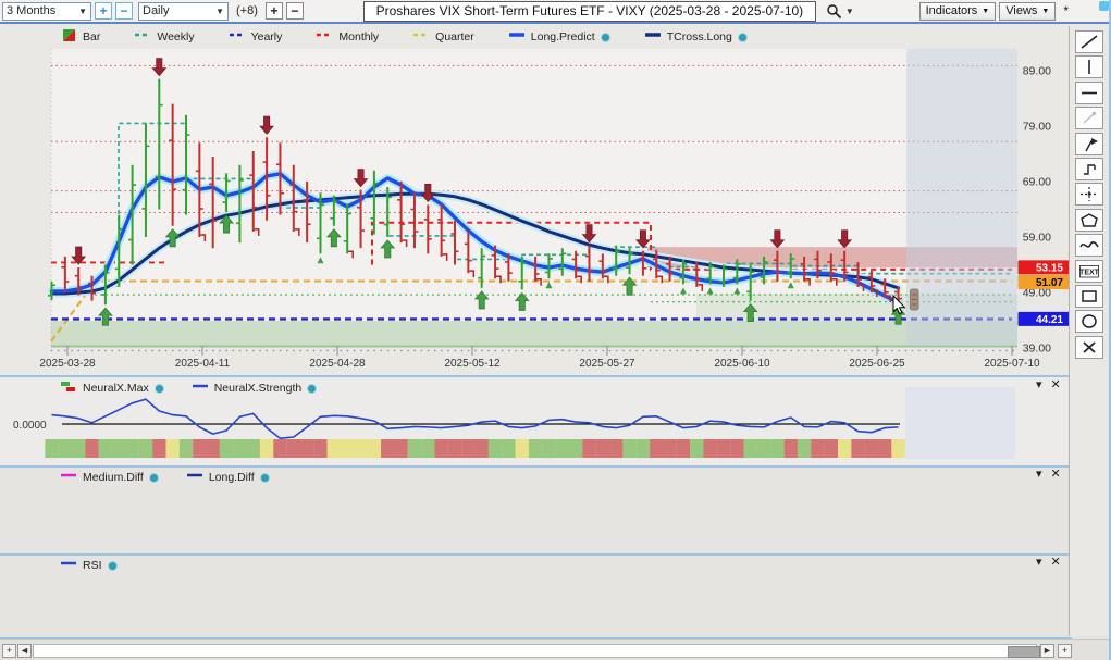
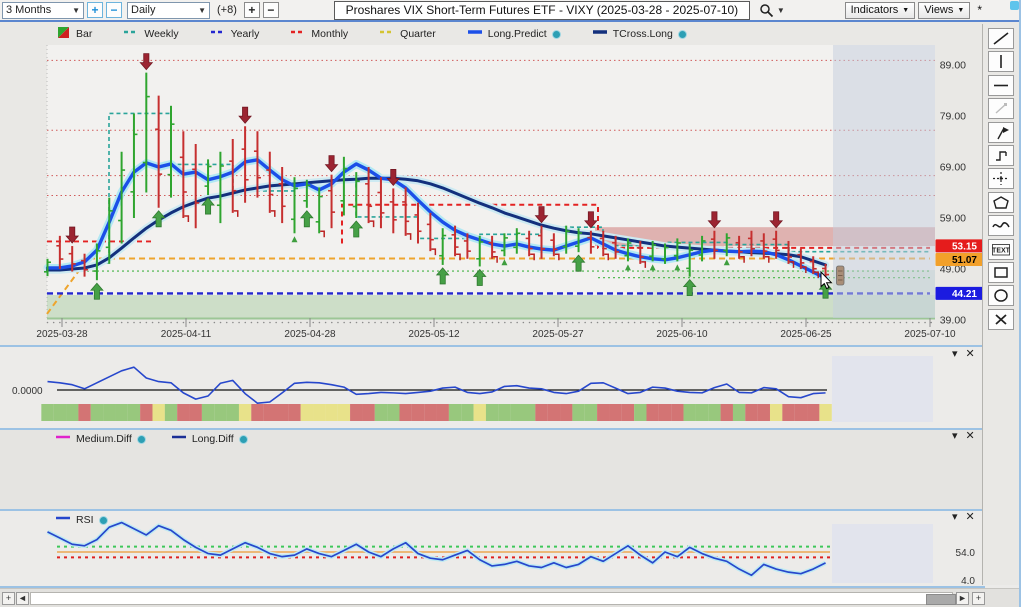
  3 Months
  ▼
  +
  −
  Daily
  ▼
  (+8)
  +
  −
  Proshares VIX Short-Term Futures ETF - VIXY (2025-03-28 - 2025-07-10)
  ▼
  Indicators
  Views
  *
  2025-03-28
  2025-04-11
  2025-04-28
  2025-05-12
  2025-05-27
  2025-06-10
  2025-06-25
  2025-07-10
  89.00
  79.00
  69.00
  59.00
  49.00
  39.00
  53.15
  51.07
  44.21
  0.0000
+ 54.0
+ 4.0
  Bar
  Weekly
  Yearly
  Monthly
  Quarter
  Long.Predict
  TCross.Long
- NeuralX.Max
- NeuralX.Strength
  Medium.Diff
  Long.Diff
  RSI
  ▾
  ✕
  ▾
  ✕
  ▾
  ✕
  +
  ◄
  ►
  +
